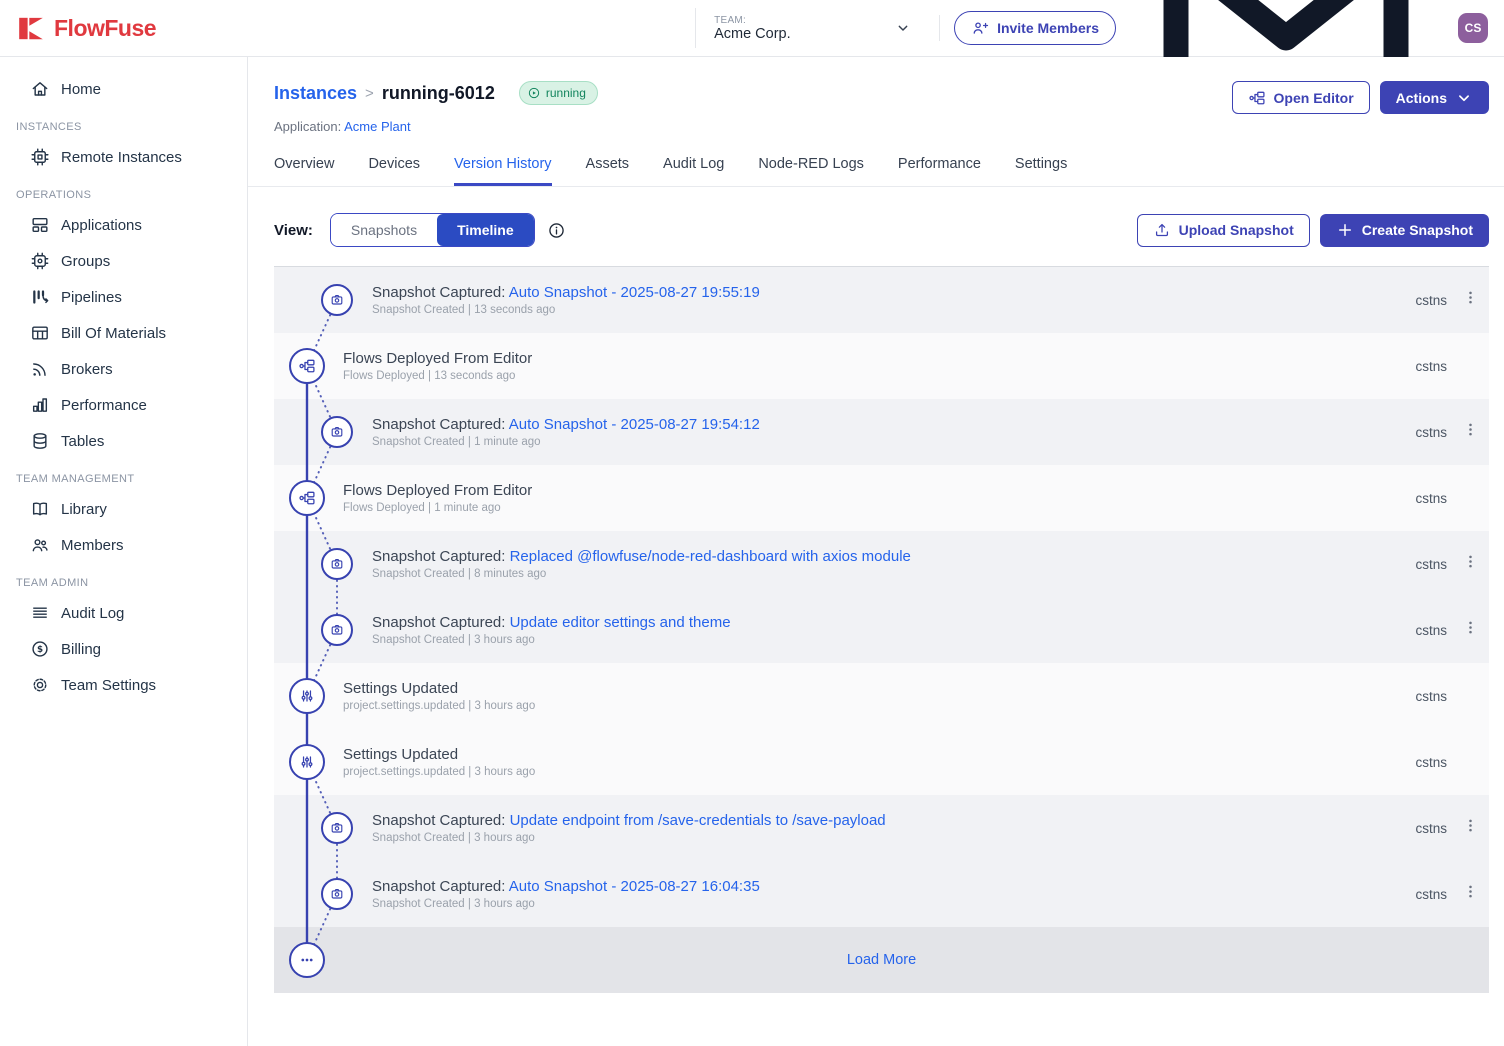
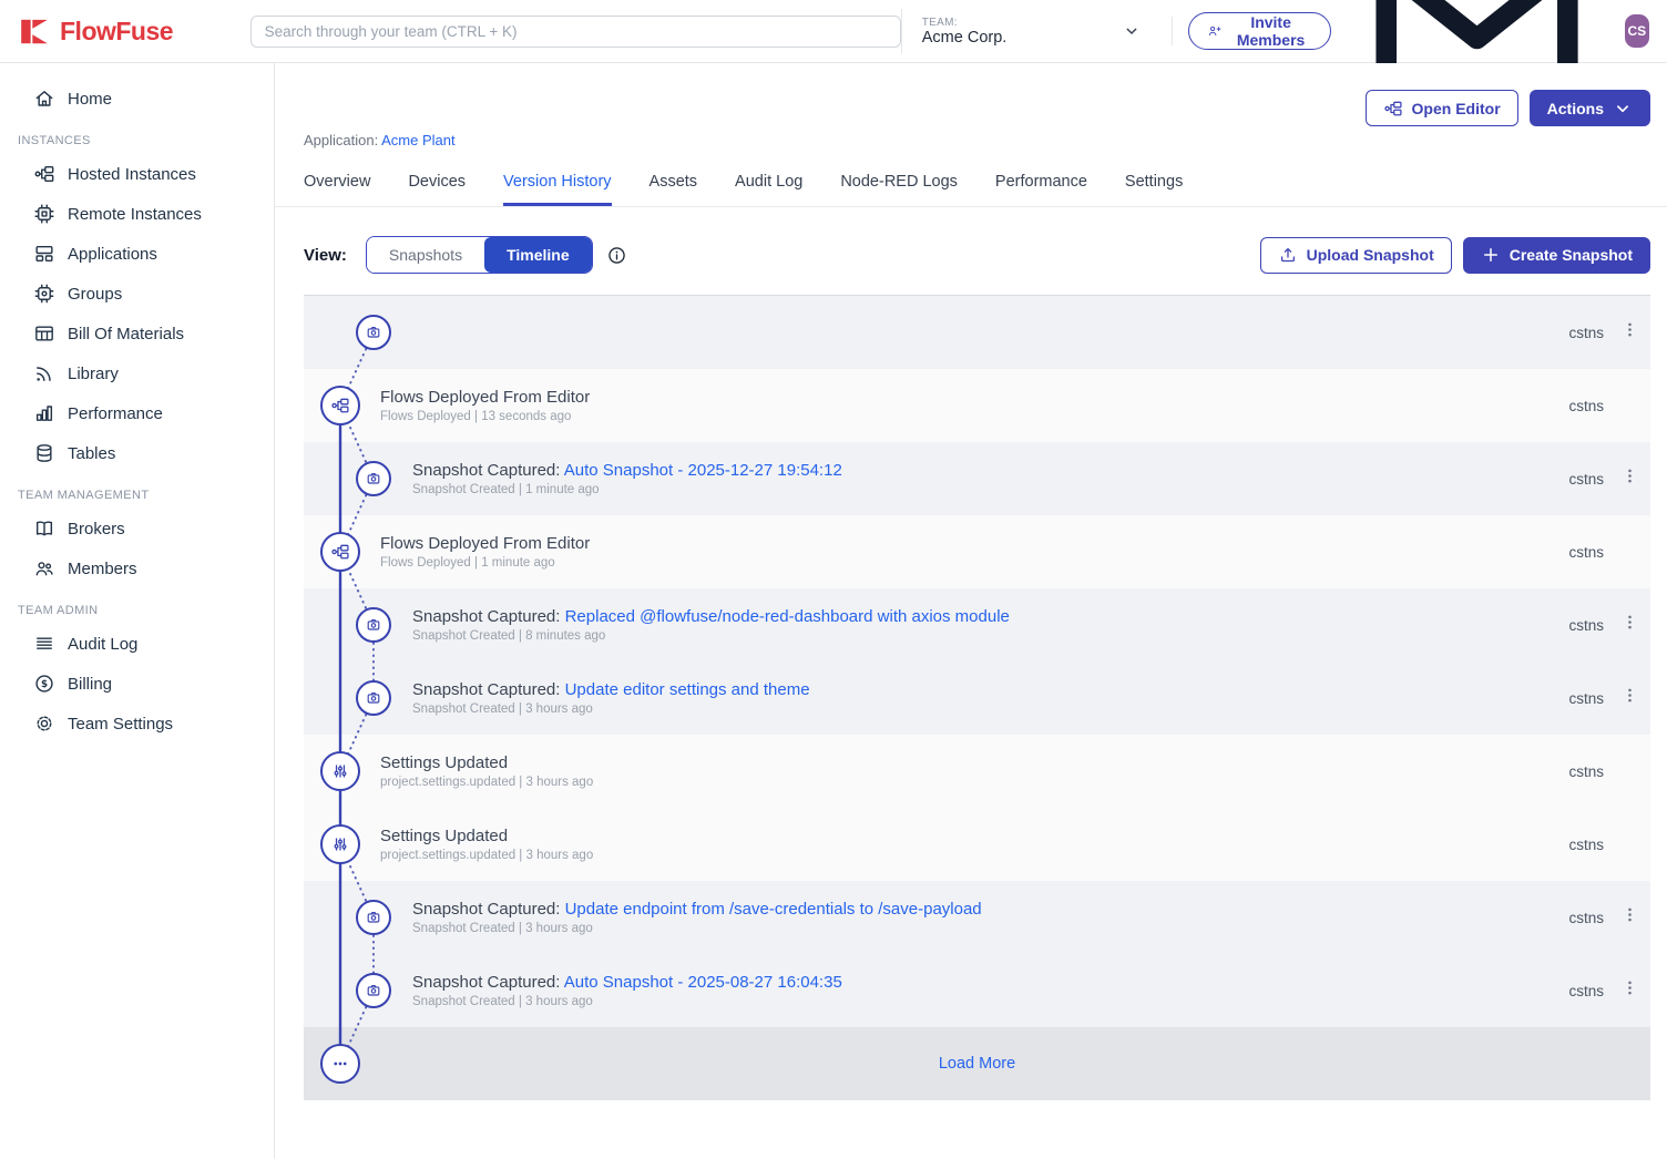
  FlowFuse
+ Search through your team (CTRL + K)
  TEAM:
  Acme Corp.
  Invite Members
  CS
  Home
  INSTANCES
+ Hosted Instances
  Remote Instances
- OPERATIONS
  Applications
  Groups
- Pipelines
  Bill Of Materials
- Brokers
+ Library
  Performance
  Tables
  TEAM MANAGEMENT
- Library
+ Brokers
  Members
  TEAM ADMIN
  Audit Log
  $
  Billing
  Team Settings
- Instances
- >
- running-6012
- running
  Open Editor
  Actions
  Application: Acme Plant
  Overview
  Devices
  Version History
  Assets
  Audit Log
  Node-RED Logs
  Performance
  Settings
  View:
  Snapshots
  Timeline
  Upload Snapshot
  Create Snapshot
- Snapshot Captured: Auto Snapshot - 2025-08-27 19:55:19
- Snapshot Created | 13 seconds ago
  cstns
  Flows Deployed From Editor
  Flows Deployed | 13 seconds ago
  cstns
- Snapshot Captured: Auto Snapshot - 2025-08-27 19:54:12
+ Snapshot Captured: Auto Snapshot - 2025-12-27 19:54:12
  Snapshot Created | 1 minute ago
  cstns
  Flows Deployed From Editor
  Flows Deployed | 1 minute ago
  cstns
  Snapshot Captured: Replaced @flowfuse/node-red-dashboard with axios module
  Snapshot Created | 8 minutes ago
  cstns
  Snapshot Captured: Update editor settings and theme
  Snapshot Created | 3 hours ago
  cstns
  Settings Updated
  project.settings.updated | 3 hours ago
  cstns
  Settings Updated
  project.settings.updated | 3 hours ago
  cstns
  Snapshot Captured: Update endpoint from /save-credentials to /save-payload
  Snapshot Created | 3 hours ago
  cstns
  Snapshot Captured: Auto Snapshot - 2025-08-27 16:04:35
  Snapshot Created | 3 hours ago
  cstns
  Load More
